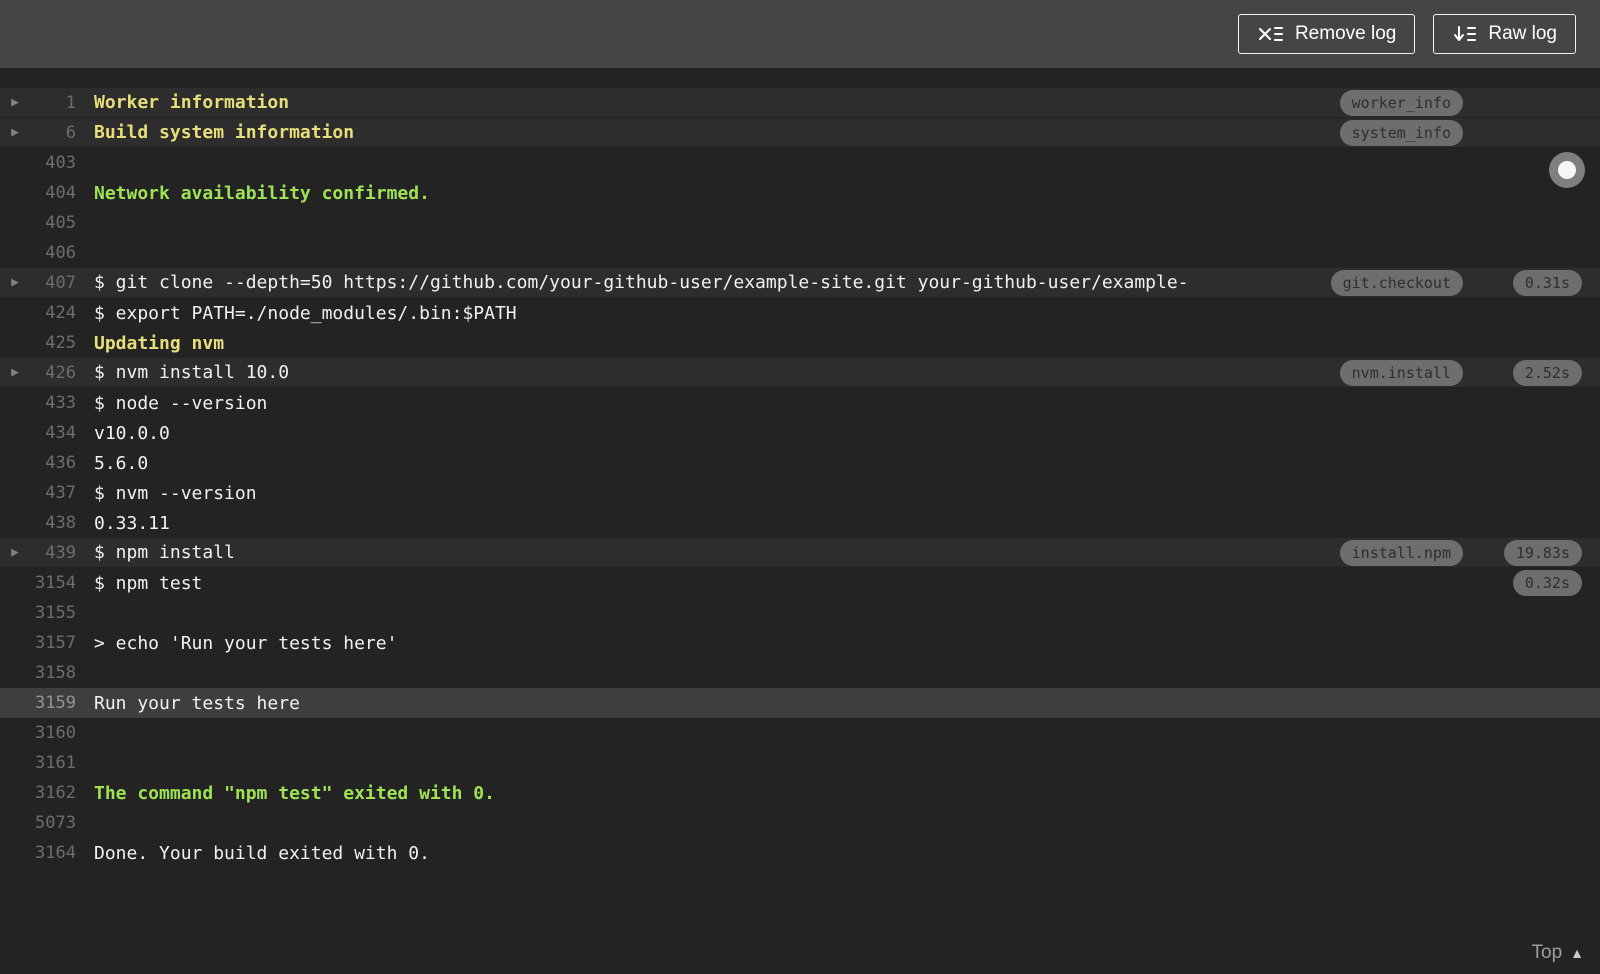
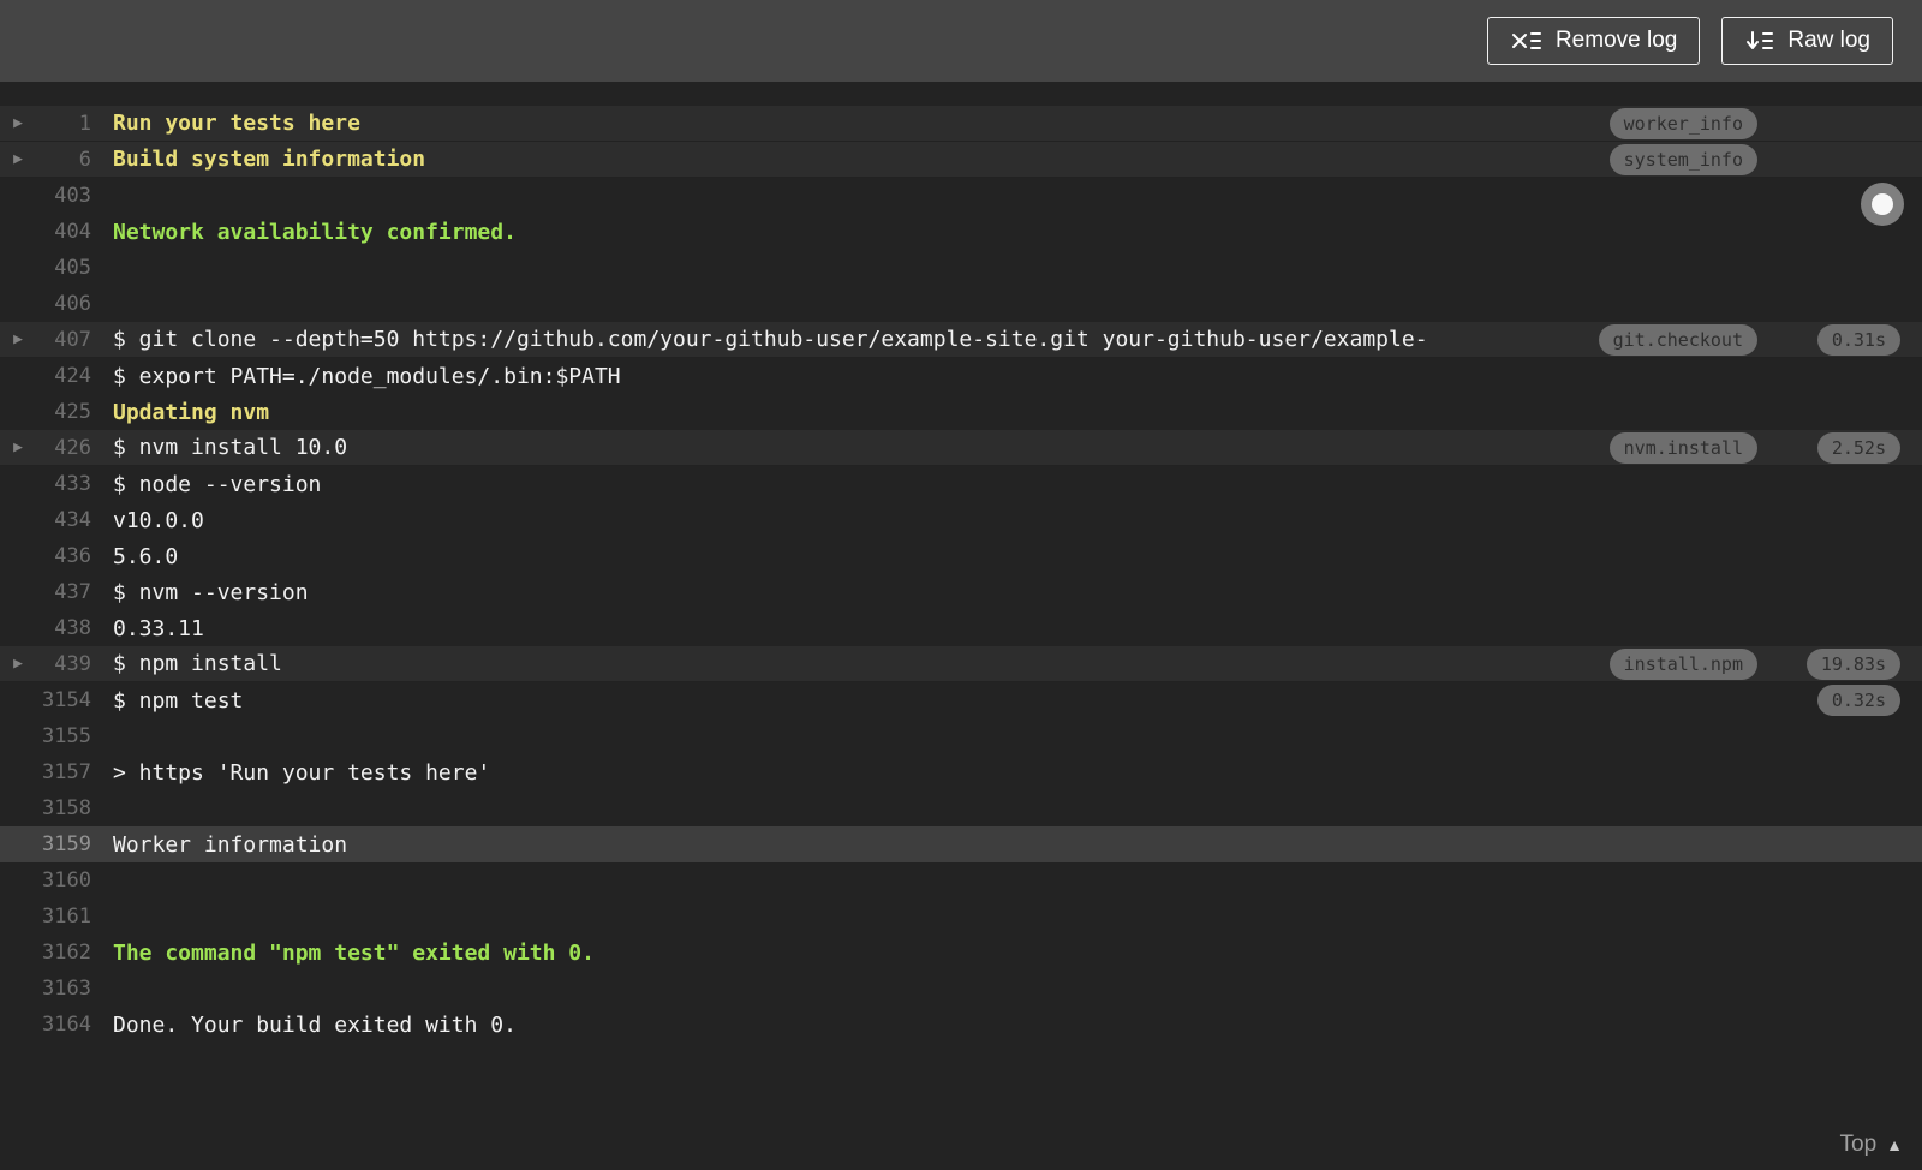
  Remove log
  Raw log
  ▶
  1
- Worker information
+ Run your tests here
  worker_info
  ▶
  6
  Build system information
  system_info
  403
  404
  Network availability confirmed.
  405
  406
  ▶
  407
  $ git clone --depth=50 https://github.com/your-github-user/example-site.git your-github-user/example-
  git.checkout
  0.31s
  424
  $ export PATH=./node_modules/.bin:$PATH
  425
  Updating nvm
  ▶
  426
  $ nvm install 10.0
  nvm.install
  2.52s
  433
  $ node --version
  434
  v10.0.0
  436
  5.6.0
  437
  $ nvm --version
  438
  0.33.11
  ▶
  439
  $ npm install
  install.npm
  19.83s
  3154
  $ npm test
  0.32s
  3155
  3157
- > echo 'Run your tests here'
+ > https 'Run your tests here'
  3158
  3159
- Run your tests here
+ Worker information
  3160
  3161
  3162
  The command "npm test" exited with 0.
- 5073
+ 3163
  3164
  Done. Your build exited with 0.
  Top
  ▲
